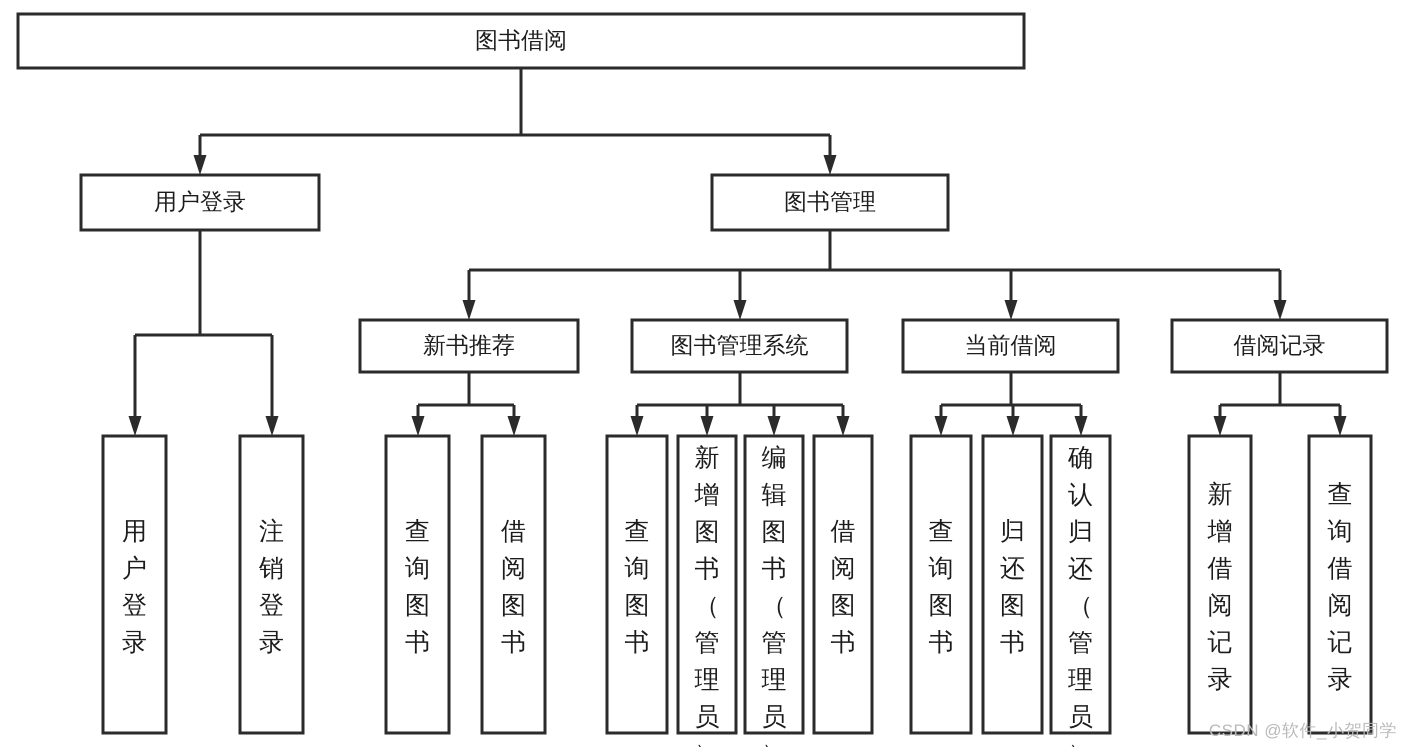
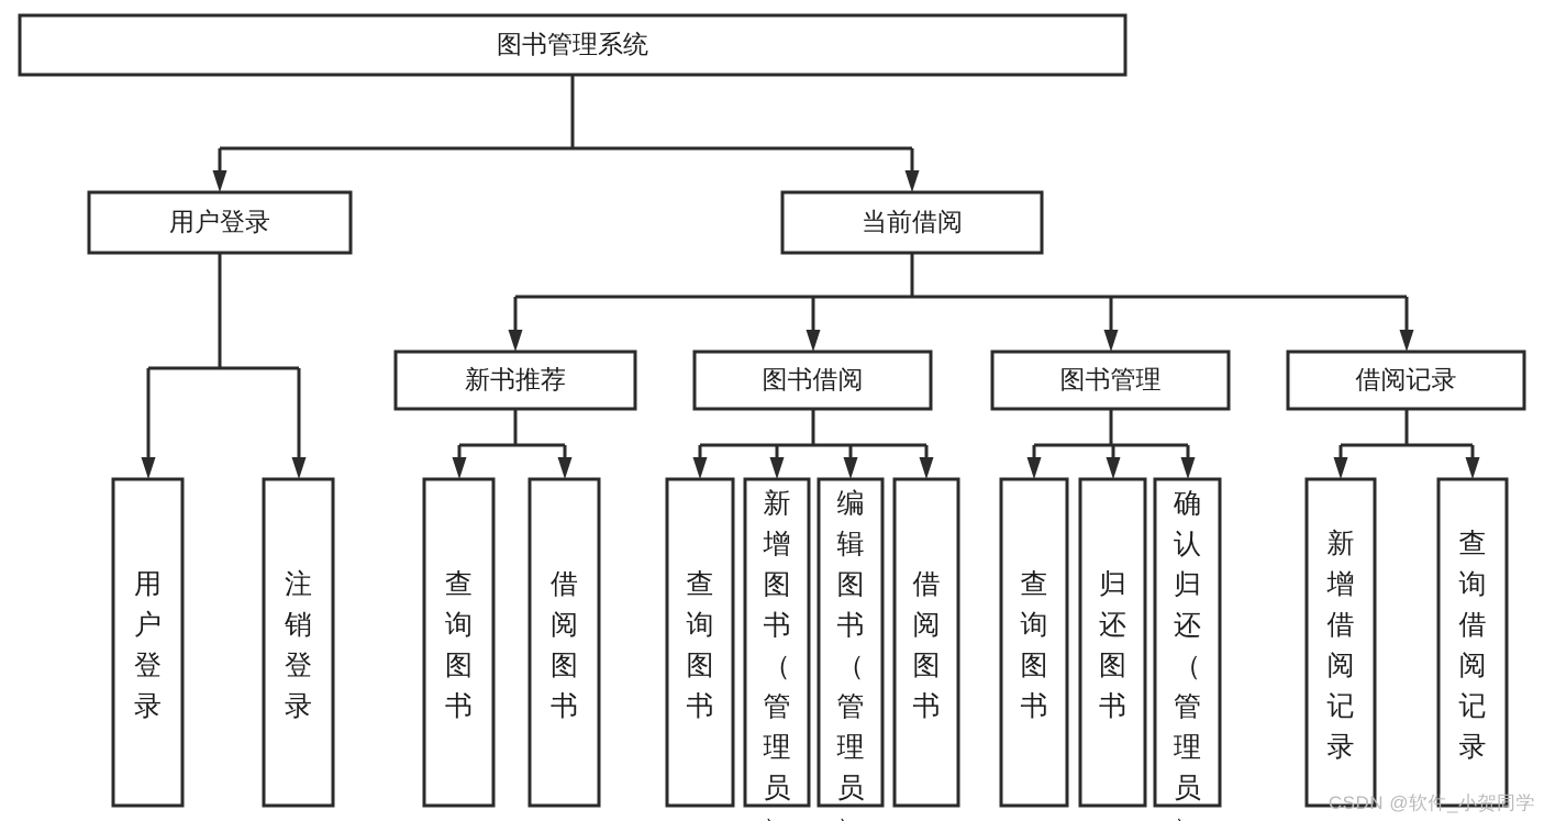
- 图书借阅
+ 图书管理系统
  用户登录
- 图书管理
+ 当前借阅
  新书推荐
- 图书管理系统
+ 图书借阅
- 当前借阅
+ 图书管理
  借阅记录
  用户登录
  注销登录
  查询图书
  借阅图书
  查询图书
  新增图书（管理员
  编辑图书（管理员
  借阅图书
  查询图书
  归还图书
  确认归还（管理员
  新增借阅记录
  查询借阅记录
  CSDN @软件_小贺同学
